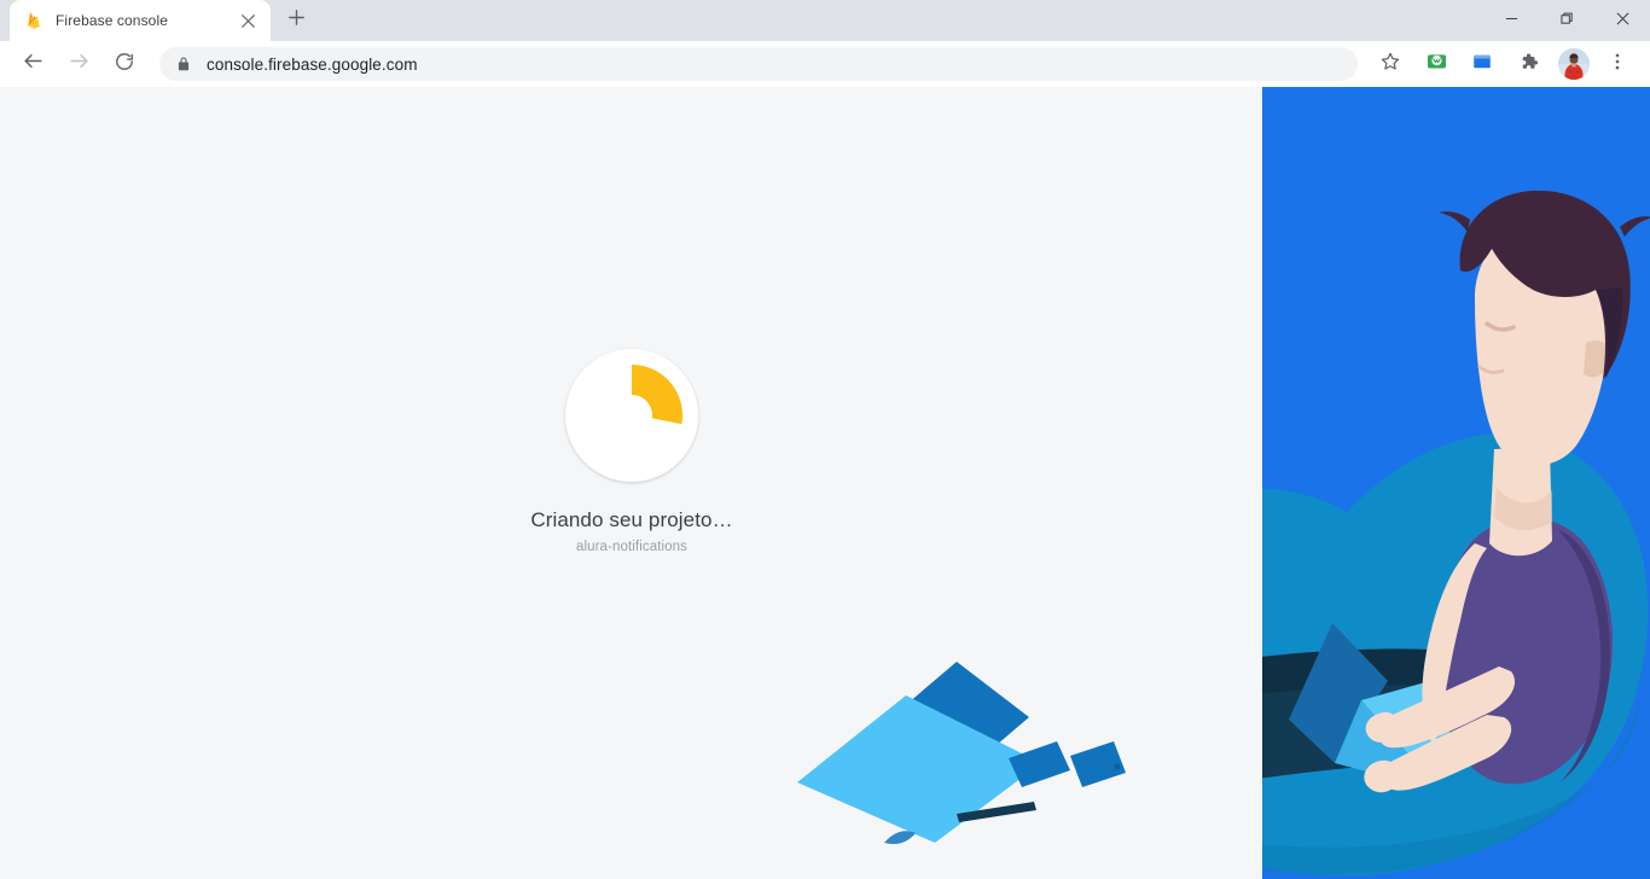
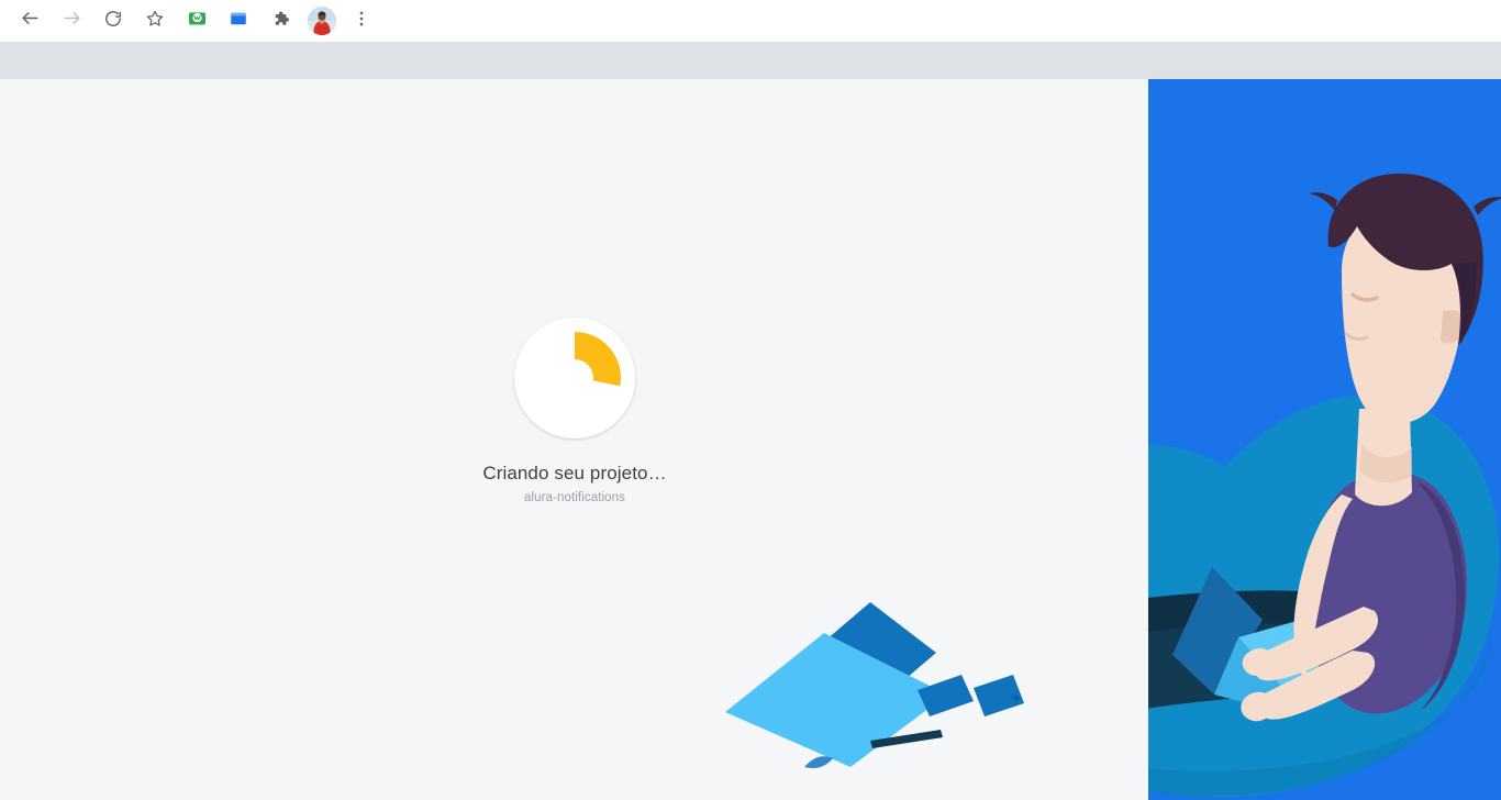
- Firebase console
- console.firebase.google.com
  Criando seu projeto…
  alura-notifications
